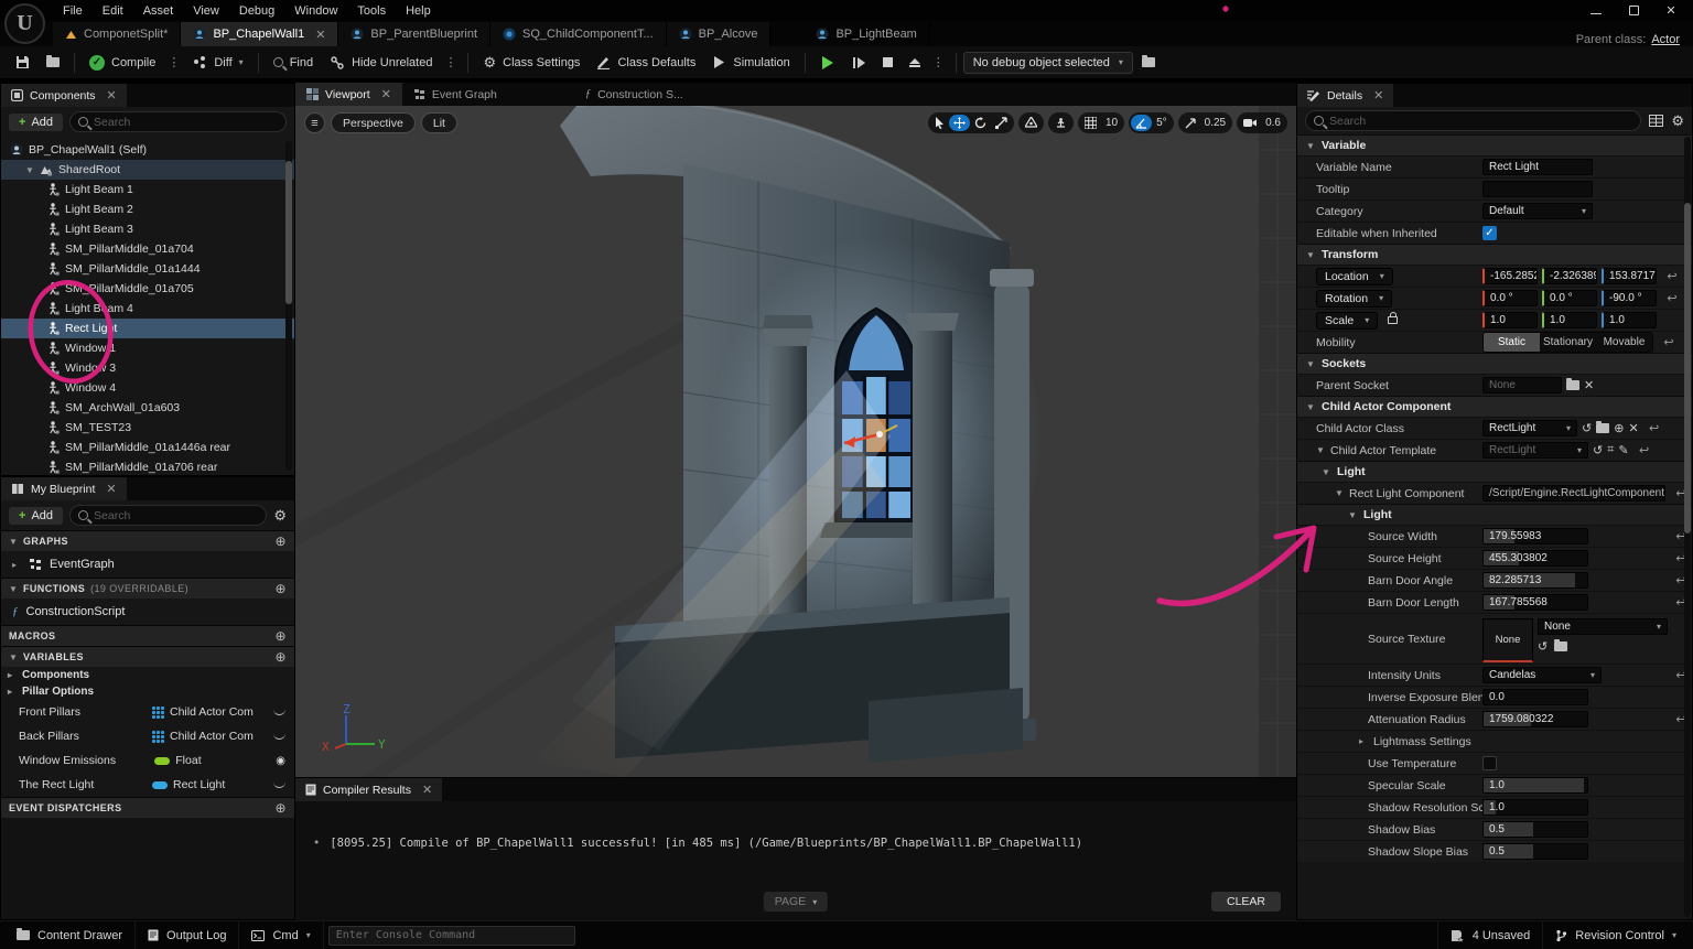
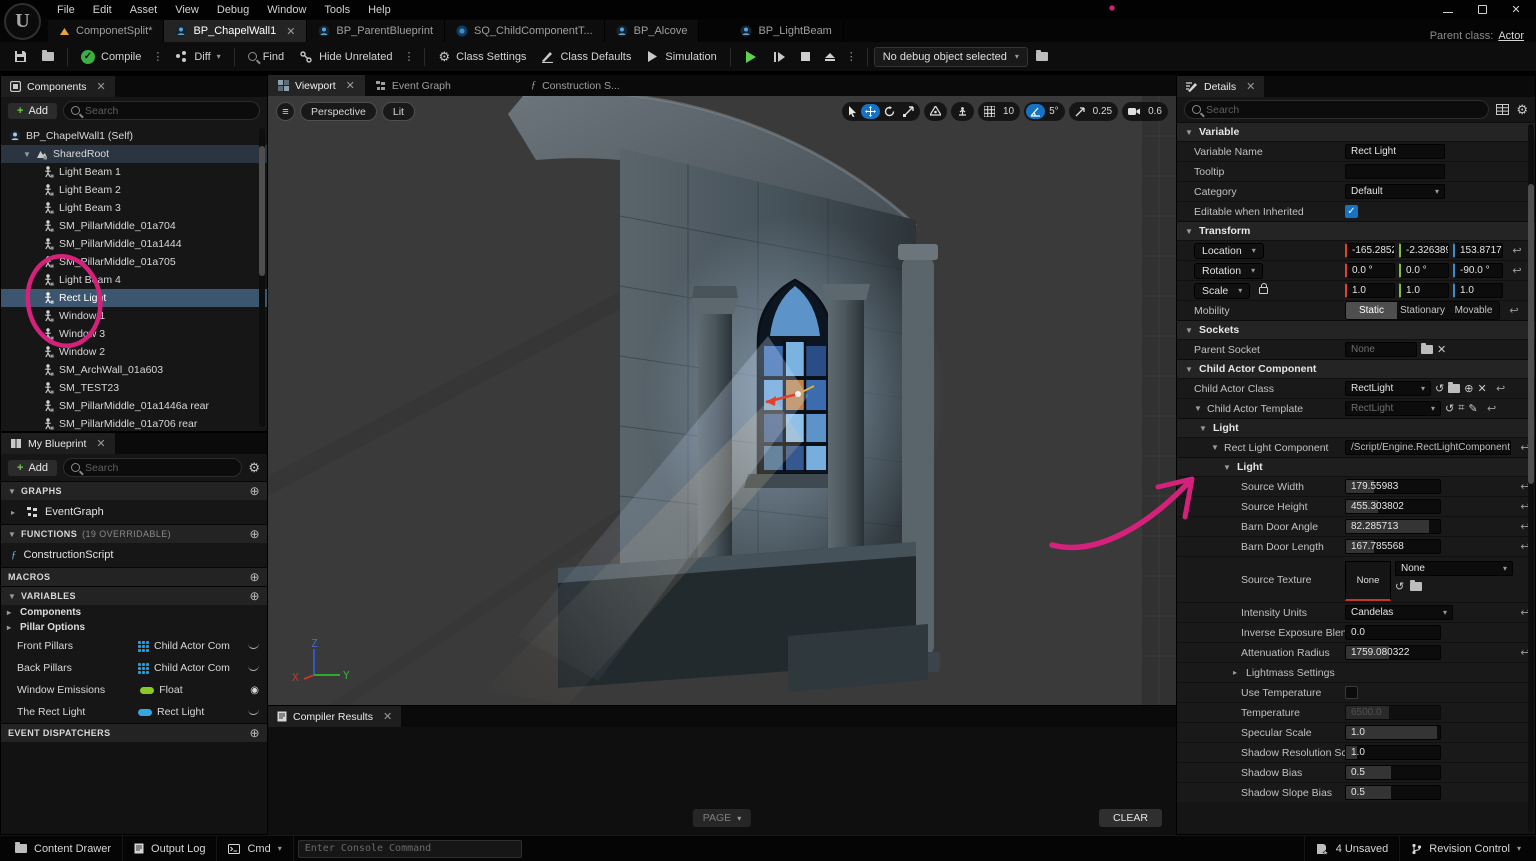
  U
  File
  Edit
  Asset
  View
  Debug
  Window
  Tools
  Help
  ✕
  ComponetSplit*
  BP_ChapelWall1
  ✕
  BP_ParentBlueprint
  SQ_ChildComponentT...
  BP_Alcove
  BP_LightBeam
  Parent class:
  Actor
  ✓
  Compile
  ⋮
  Diff
  ▾
  Find
  Hide Unrelated
  ⋮
  ⚙
  Class Settings
  Class Defaults
  Simulation
  ⋮
  No debug object selected
  ▾
  Components
  ✕
  +
  Add
  Search
  BP_ChapelWall1 (Self)
  ▼
  SharedRoot
  Light Beam 1
  Light Beam 2
  Light Beam 3
  SM_PillarMiddle_01a704
  SM_PillarMiddle_01a1444
  SMPillarMiddle_01a705
  Light Bam 4
  Rect Ligt
  Window 1
  Windo 3
- Window 4
+ Window 2
  SM_ArchWall_01a603
  SM_TEST23
  SM_PillarMiddle_01a1446a rear
  SM_PillarMiddle_01a706 rear
  My Blueprint
  ✕
  +
  Add
  Search
  ⚙
  ▼
  GRAPHS
  ⊕
  ▸
  EventGraph
  ▼
  FUNCTIONS
  (19 OVERRIDABLE)
  ⊕
  ƒ
  ConstructionScript
  MACROS
  ⊕
  ▼
  VARIABLES
  ⊕
  ▸
  Components
  ▸
  Pillar Options
  Front Pillars
  Child Actor Com
  Back Pillars
  Child Actor Com
  Window Emissions
  Float
  ◉
  The Rect Light
  Rect Light
  EVENT DISPATCHERS
  ⊕
  Viewport
  ✕
  Event Graph
  ƒ
  Construction S...
  ≡
  Perspective
  Lit
  10
  5°
  0.25
  0.6
  Z
  Y
  X
  Compiler Results
  ✕
- •
- [8095.25] Compile of BP_ChapelWall1 successful! [in 485 ms] (/Game/Blueprints/BP_ChapelWall1.BP_ChapelWall1)
  PAGE
  ▾
  CLEAR
  Details
  ✕
  Search
  ⚙
  ▼
  Variable
  Variable Name
  Rect Light
  Tooltip
  Category
  Default
  ▾
  Editable when Inherited
  ✓
  ▼
  Transform
  Location
  ▾
  -165.285
  -2.32638
  153.8717
  ↩
  Rotation
  ▾
  0.0 °
  0.0 °
  -90.0 °
  ↩
  Scale
  ▾
  1.0
  1.0
  1.0
  Mobility
  Static
  Stationary
  Movable
  ↩
  ▼
  Sockets
  Parent Socket
  None
  ✕
  ▼
  Child Actor Component
  Child Actor Class
  RectLight
  ▾
  ↺
  ⊕
  ✕
  ↩
  ▼
  Child Actor Template
  RectLight
  ▾
  ↺
  ⌗
  ✎
  ↩
  ▼
  Light
  ▼
  Rect Light Component
  /Script/Engine.RectLightComponent
  ↩
  ▼
  Light
  Source Width
  179.55983
  ↩
  Source Height
  455.303802
  ↩
  Barn Door Angle
  82.285713
  ↩
  Barn Door Length
  167.785568
  ↩
  Source Texture
  None
  None
  ▾
  ↺
  Intensity Units
  Candelas
  ▾
  ↩
  Inverse Exposure Blen
  0.0
  Attenuation Radius
  1759.080322
  ↩
  ▸
  Lightmass Settings
  Use Temperature
+ Temperature
+ 6500.0
  Specular Scale
  1.0
  Shadow Resolution S
  1.0
  Shadow Bias
  0.5
  Shadow Slope Bias
  0.5
  Content Drawer
  Output Log
  Cmd
  ▾
  Enter Console Command
  4 Unsaved
  Revision Control
  ▾
